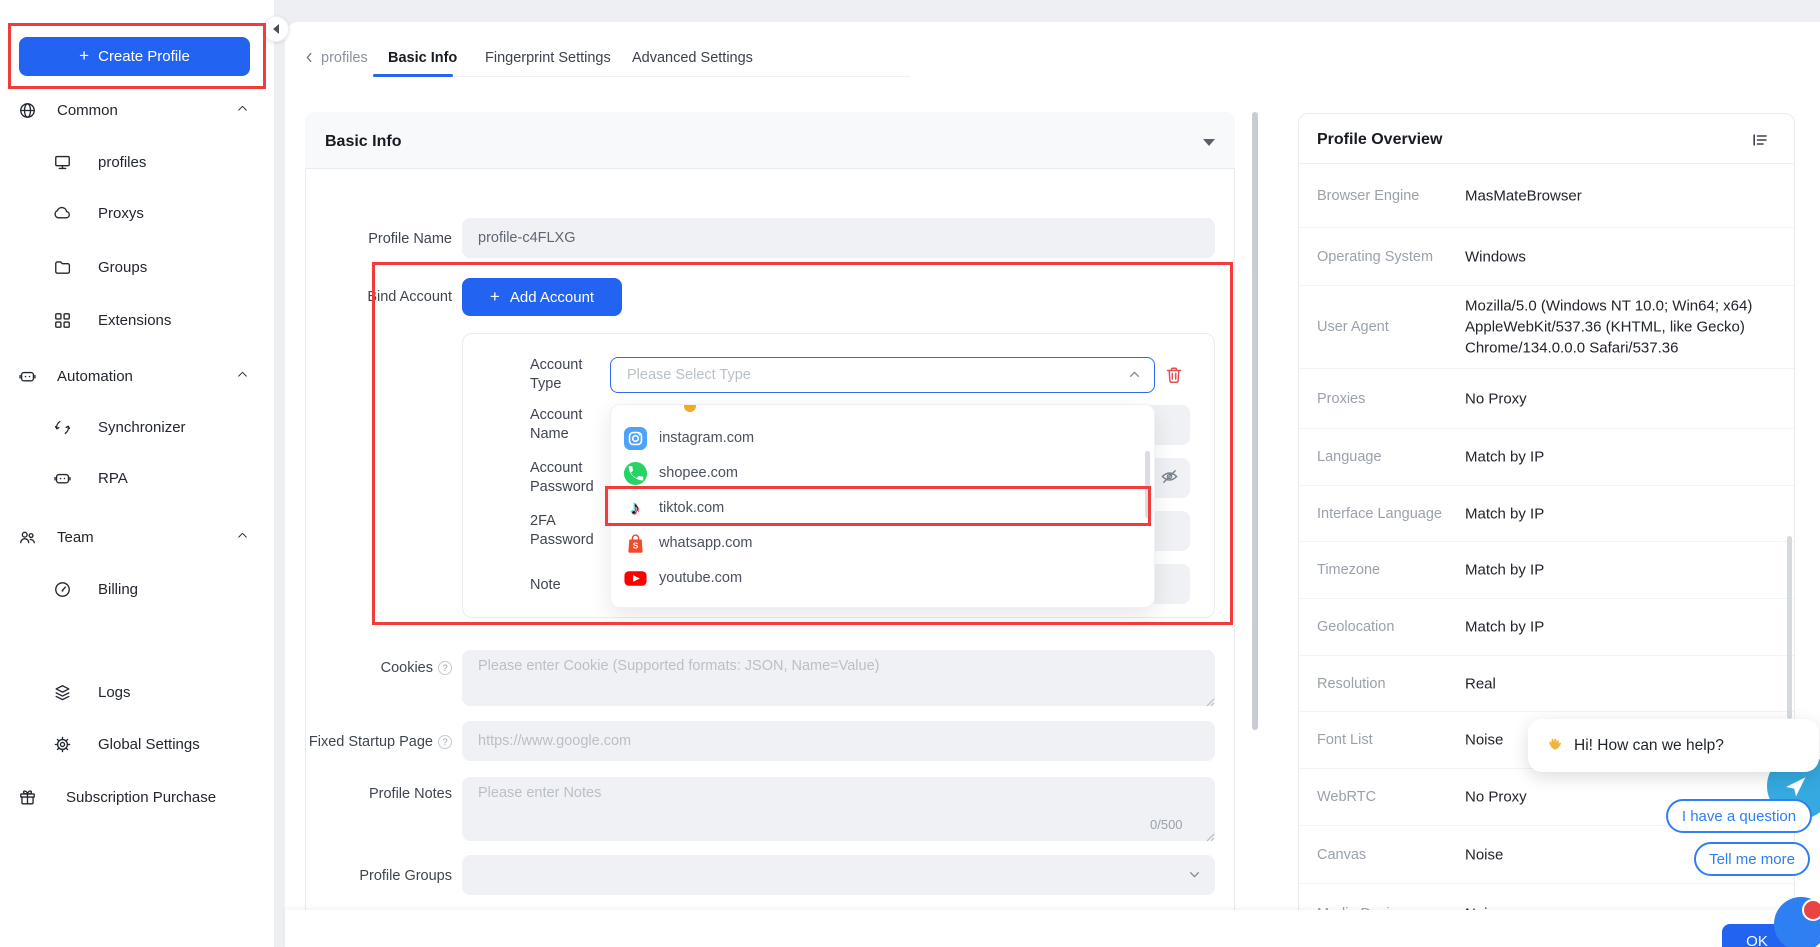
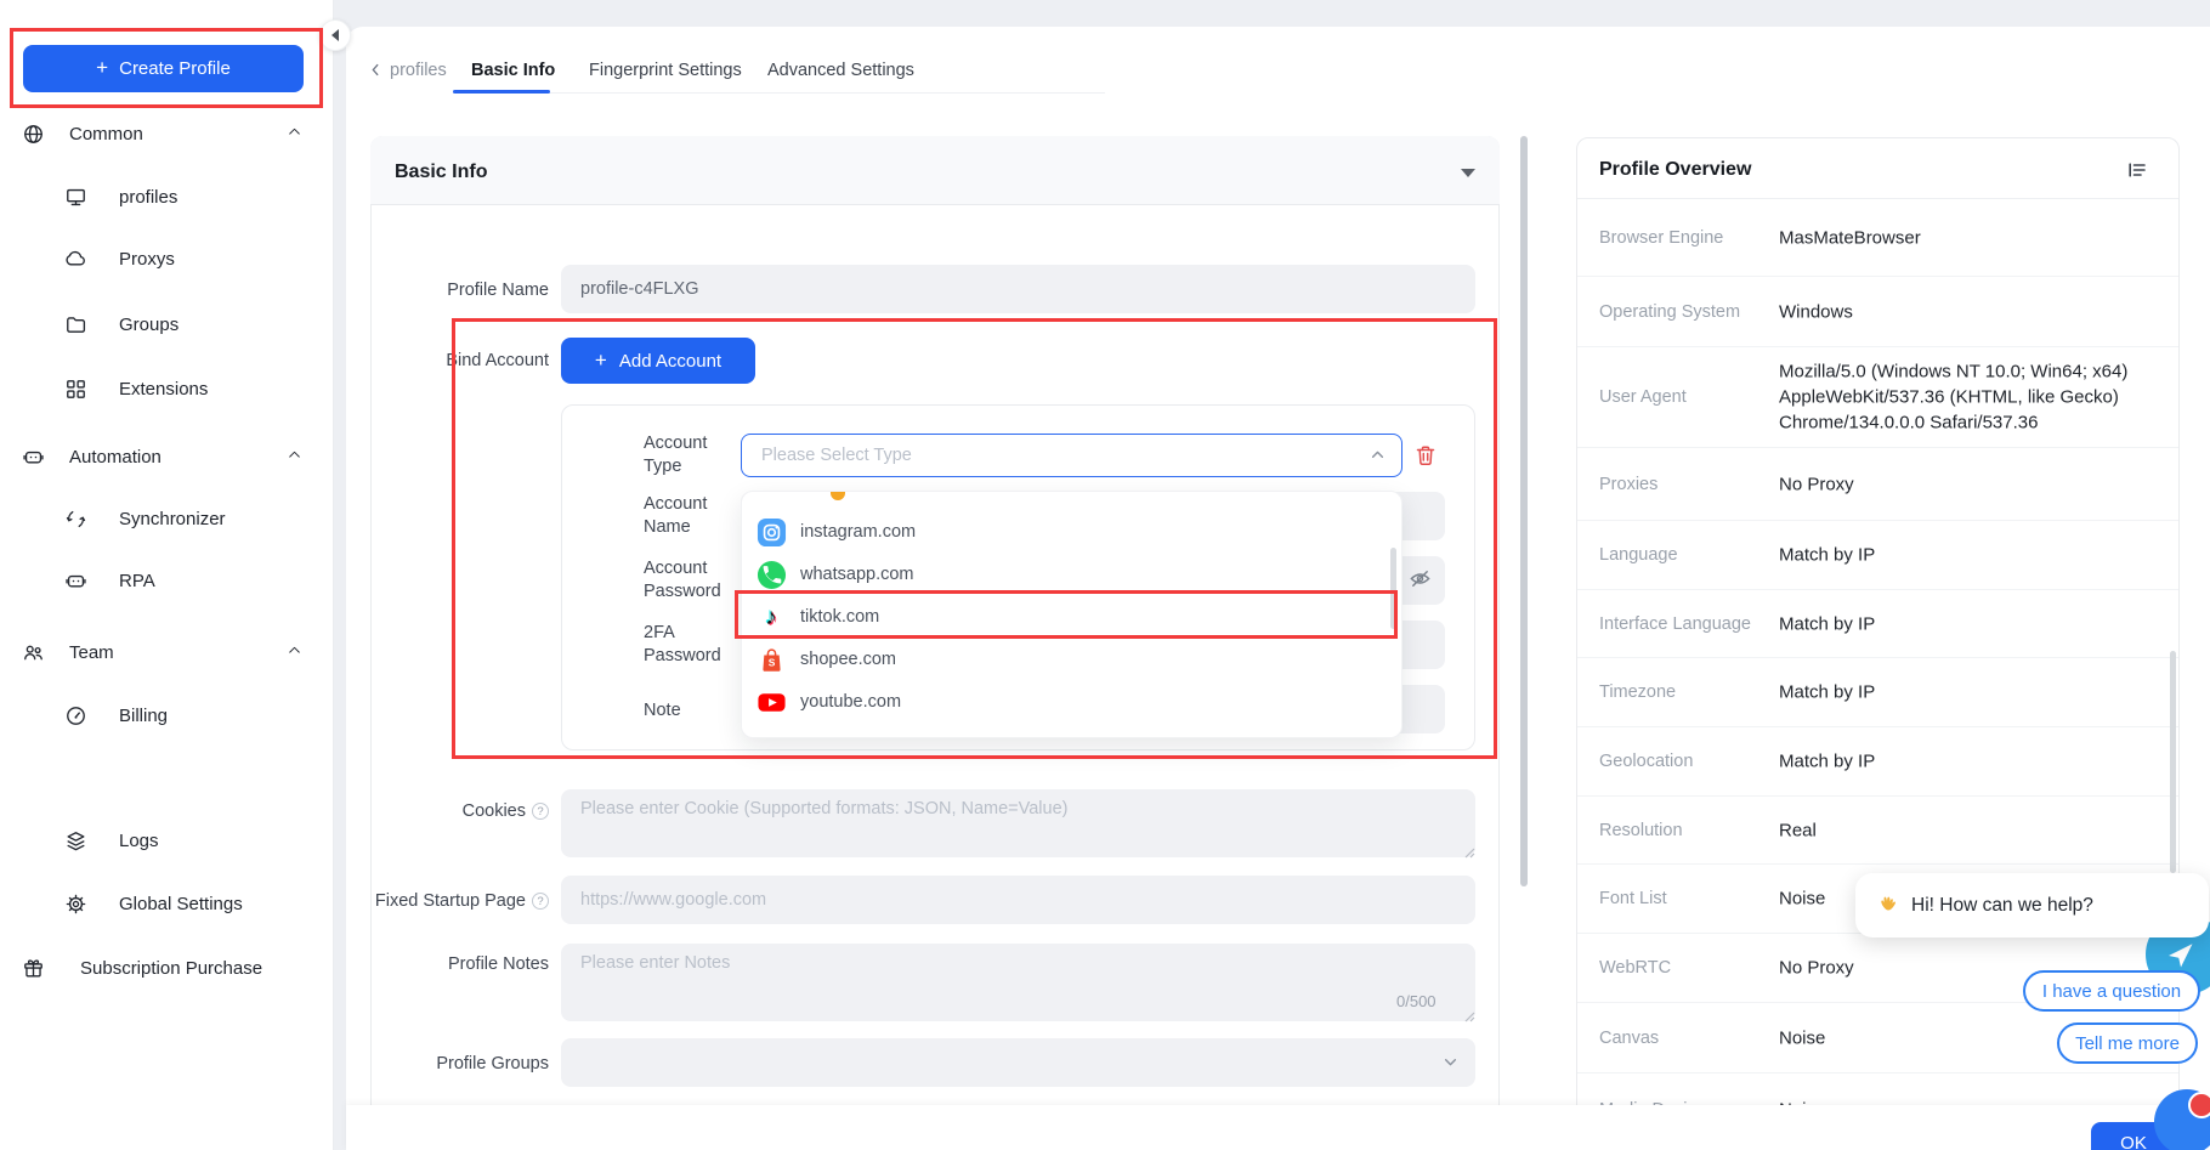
  +
  Create Profile
  Common
  profiles
  Proxys
  Groups
  Extensions
  Automation
  Synchronizer
  RPA
  Team
  Billing
  Logs
  Global Settings
  Subscription Purchase
  profiles
  Basic Info
  Fingerprint Settings
  Advanced Settings
  Basic Info
  Profile Name
  profile-c4FLXG
  Bind Account
  +
  Add Account
  Account Type
  Account Name
  Account Password
  2FA Password
  Note
  Please Select Type
  instagram.com
- shopee.com
+ whatsapp.com
  ♪
  tiktok.com
  S
- whatsapp.com
+ shopee.com
  youtube.com
  Cookies
  ?
  Please enter Cookie (Supported formats: JSON, Name=Value)
  Fixed Startup Page
  ?
  https://www.google.com
  Profile Notes
  Please enter Notes
  0/500
  Profile Groups
  Profile Overview
  Browser Engine
  MasMateBrowser
  Operating System
  Windows
  User Agent
  Mozilla/5.0 (Windows NT 10.0; Win64; x64) AppleWebKit/537.36 (KHTML, like Gecko) Chrome/134.0.0.0 Safari/537.36
  Proxies
  No Proxy
  Language
  Match by IP
  Interface Language
  Match by IP
  Timezone
  Match by IP
  Geolocation
  Match by IP
  Resolution
  Real
  Font List
  Noise
  WebRTC
  No Proxy
  Canvas
  Noise
  OK
  Hi! How can we help?
  I have a question
  Tell me more
